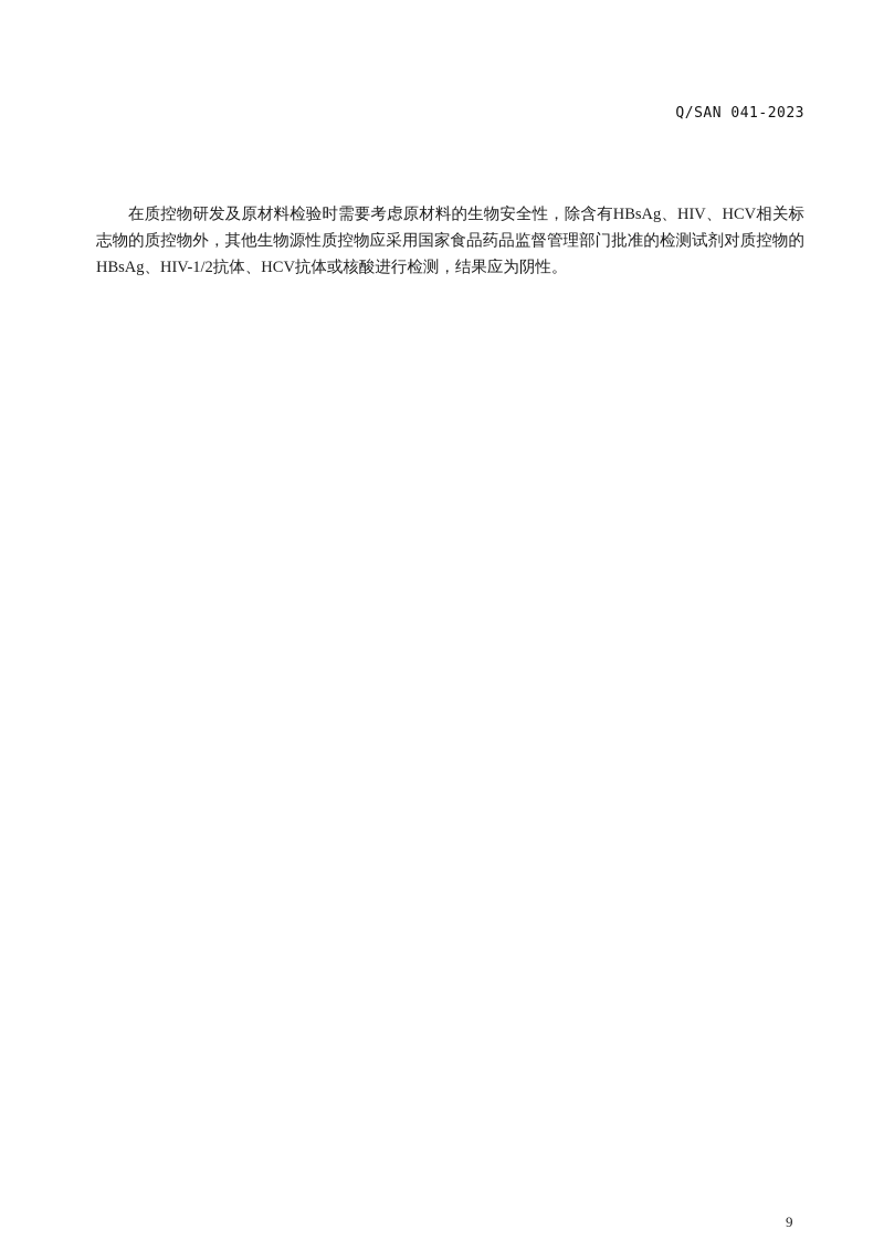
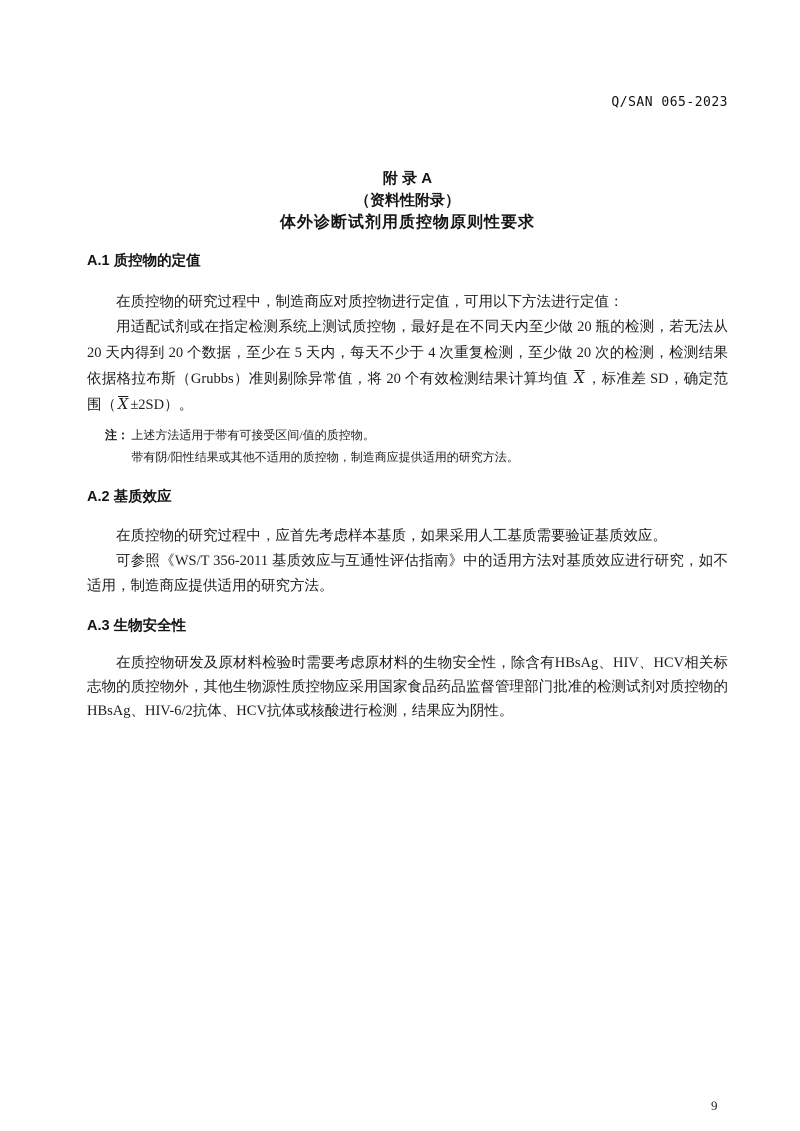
- Q/SAN 041-2023
+ Q/SAN 065-2023
+ 附 录 A
+ （资料性附录）
+ 体外诊断试剂用质控物原则性要求
+ A.1 质控物的定值
+ 在质控物的研究过程中，制造商应对质控物进行定值，可用以下方法进行定值：
+ 用适配试剂或在指定检测系统上测试质控物，最好是在不同天内至少做 20 瓶的检测，若无法从 20 天内得到 20 个数据，至少在 5 天内，每天不少于 4 次重复检测，至少做 20 次的检测，检测结果依据格拉布斯（Grubbs）准则剔除异常值，将 20 个有效检测结果计算均值 X ，标准差 SD，确定范围（ X ±2SD）。
+ 注：
+ 上述方法适用于带有可接受区间/值的质控物。
+ 带有阴/阳性结果或其他不适用的质控物，制造商应提供适用的研究方法。
+ A.2 基质效应
+ 在质控物的研究过程中，应首先考虑样本基质，如果采用人工基质需要验证基质效应。
+ 可参照《WS/T 356-2011 基质效应与互通性评估指南》中的适用方法对基质效应进行研究，如不适用，制造商应提供适用的研究方法。
+ A.3 生物安全性
- 在质控物研发及原材料检验时需要考虑原材料的生物安全性，除含有HBsAg、HIV、HCV相关标志物的质控物外，其他生物源性质控物应采用国家食品药品监督管理部门批准的检测试剂对质控物的HBsAg、HIV-1/2抗体、HCV抗体或核酸进行检测，结果应为阴性。
+ 在质控物研发及原材料检验时需要考虑原材料的生物安全性，除含有HBsAg、HIV、HCV相关标志物的质控物外，其他生物源性质控物应采用国家食品药品监督管理部门批准的检测试剂对质控物的HBsAg、HIV-6/2抗体、HCV抗体或核酸进行检测，结果应为阴性。
  9
